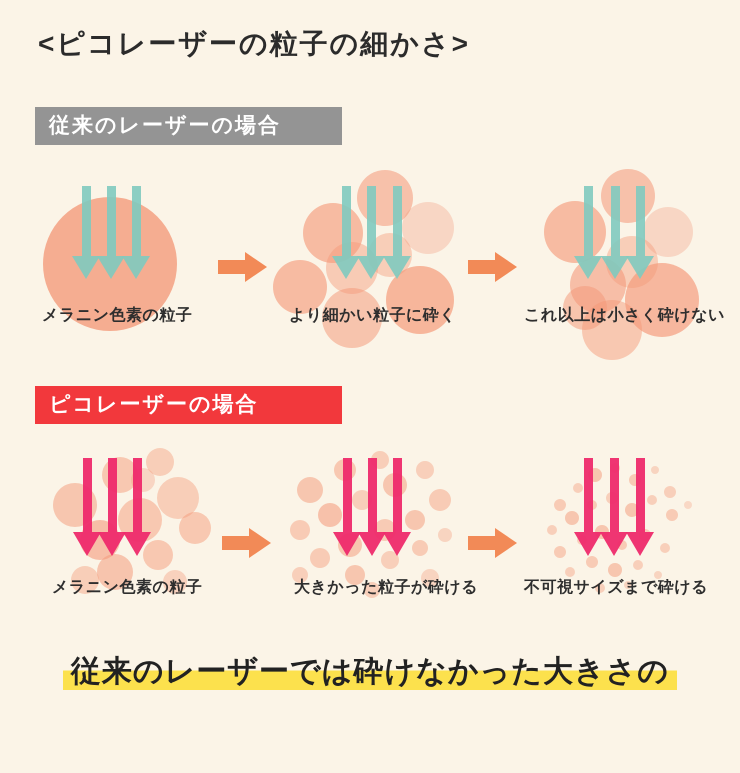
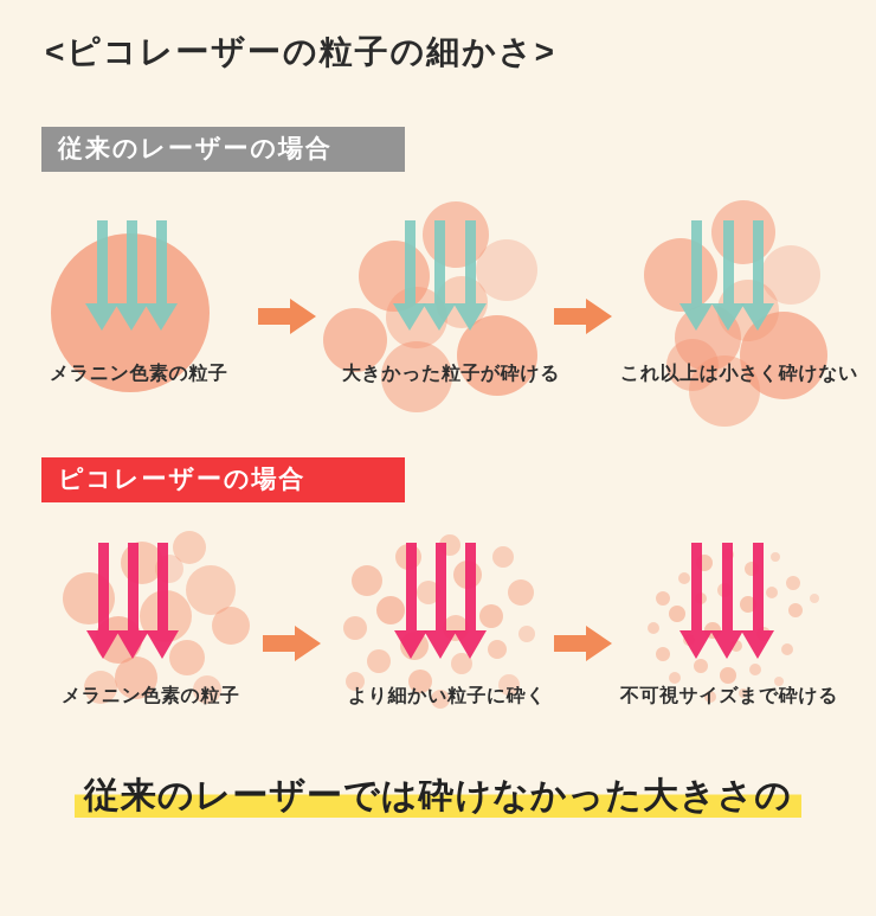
  <ピコレーザーの粒子の細かさ>
  従来のレーザーの場合
  ピコレーザーの場合
  メラニン色素の粒子
- より細かい粒子に砕く
+ 大きかった粒子が砕ける
  これ以上は小さく砕けない
  メラニン色素の粒子
- 大きかった粒子が砕ける
+ より細かい粒子に砕く
  不可視サイズまで砕ける
  従来のレーザーでは砕けなかった大きさの
